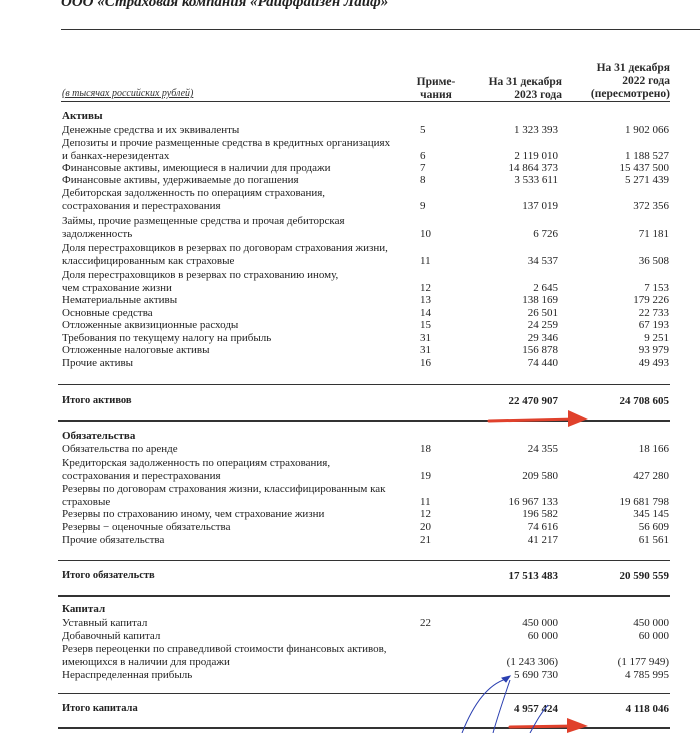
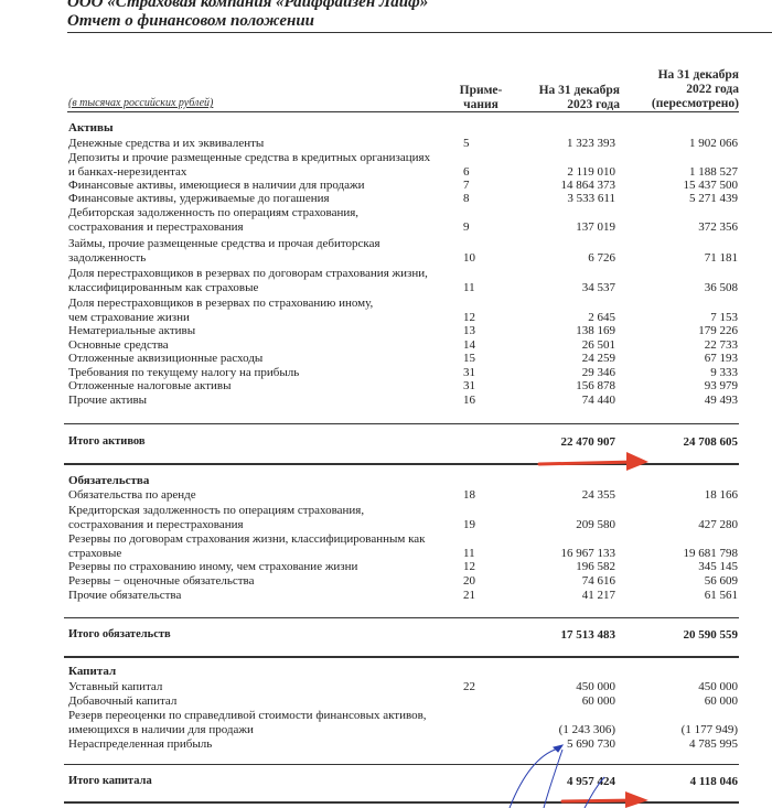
  ООО «Страховая компания «Райффайзен Лайф»
+ Отчет о финансовом положении
  (в тысячах российских рублей)
  Приме-
  чания
  На 31 декабря
  2023 года
  На 31 декабря
  2022 года
  (пересмотрено)
  Активы
  Денежные средства и их эквиваленты
  5
  1 323 393
  1 902 066
  Депозиты и прочие размещенные средства в кредитных организациях
  и банках-нерезидентах
  6
  2 119 010
  1 188 527
  Финансовые активы, имеющиеся в наличии для продажи
  7
  14 864 373
  15 437 500
  Финансовые активы, удерживаемые до погашения
  8
  3 533 611
  5 271 439
  Дебиторская задолженность по операциям страхования,
  сострахования и перестрахования
  9
  137 019
  372 356
  Займы, прочие размещенные средства и прочая дебиторская
  задолженность
  10
  6 726
  71 181
  Доля перестраховщиков в резервах по договорам страхования жизни,
  классифицированным как страховые
  11
  34 537
  36 508
  Доля перестраховщиков в резервах по страхованию иному,
  чем страхование жизни
  12
  2 645
  7 153
  Нематериальные активы
  13
  138 169
  179 226
  Основные средства
  14
  26 501
  22 733
  Отложенные аквизиционные расходы
  15
  24 259
  67 193
  Требования по текущему налогу на прибыль
  31
  29 346
- 9 251
+ 9 333
  Отложенные налоговые активы
  31
  156 878
  93 979
  Прочие активы
  16
  74 440
  49 493
  Итого активов
  22 470 907
  24 708 605
  Обязательства
  Обязательства по аренде
  18
  24 355
  18 166
  Кредиторская задолженность по операциям страхования,
  сострахования и перестрахования
  19
  209 580
  427 280
  Резервы по договорам страхования жизни, классифицированным как
  страховые
  11
  16 967 133
  19 681 798
  Резервы по страхованию иному, чем страхование жизни
  12
  196 582
  345 145
  Резервы − оценочные обязательства
  20
  74 616
  56 609
  Прочие обязательства
  21
  41 217
  61 561
  Итого обязательств
  17 513 483
  20 590 559
  Капитал
  Уставный капитал
  22
  450 000
  450 000
  Добавочный капитал
  60 000
  60 000
  Резерв переоценки по справедливой стоимости финансовых активов,
  имеющихся в наличии для продажи
  (1 243 306)
  (1 177 949)
  Нераспределенная прибыль
  5 690 730
  4 785 995
  Итого капитала
  4 95724
  4 118 046
